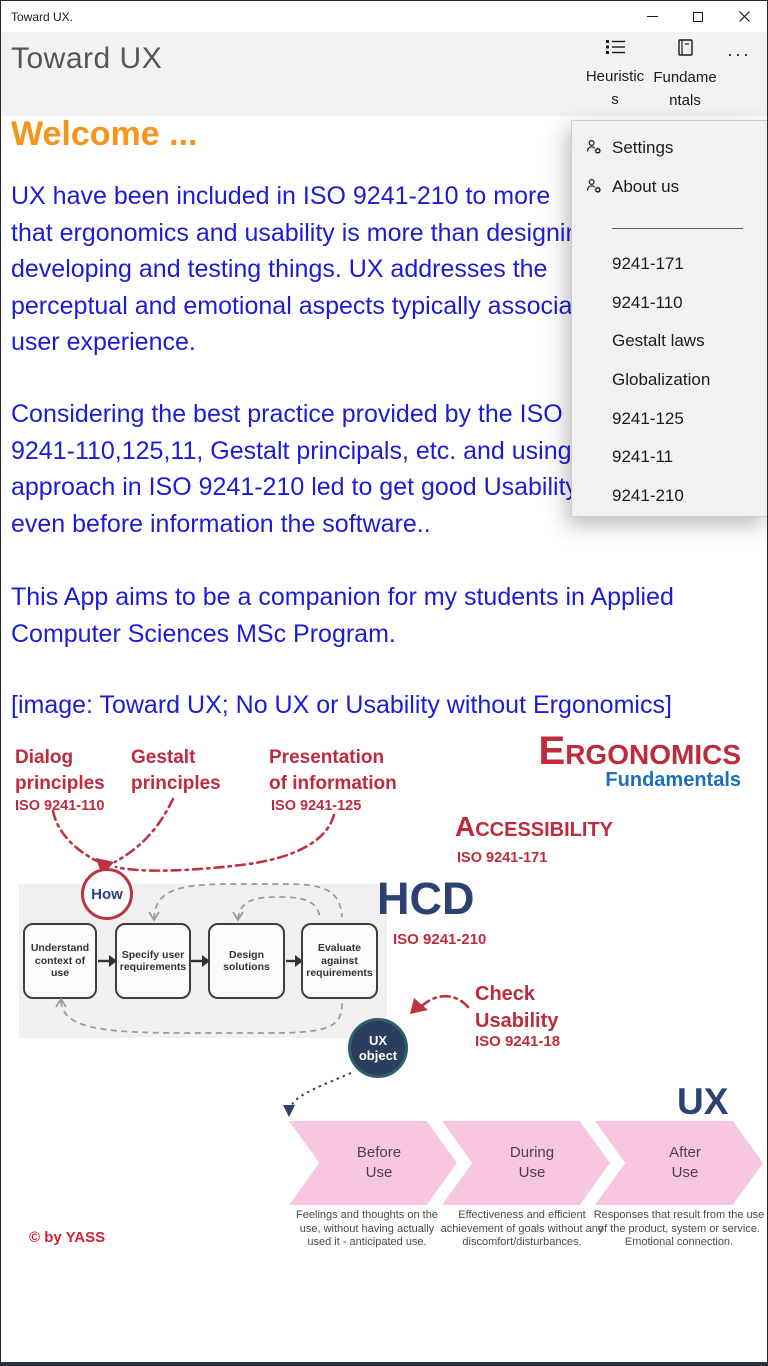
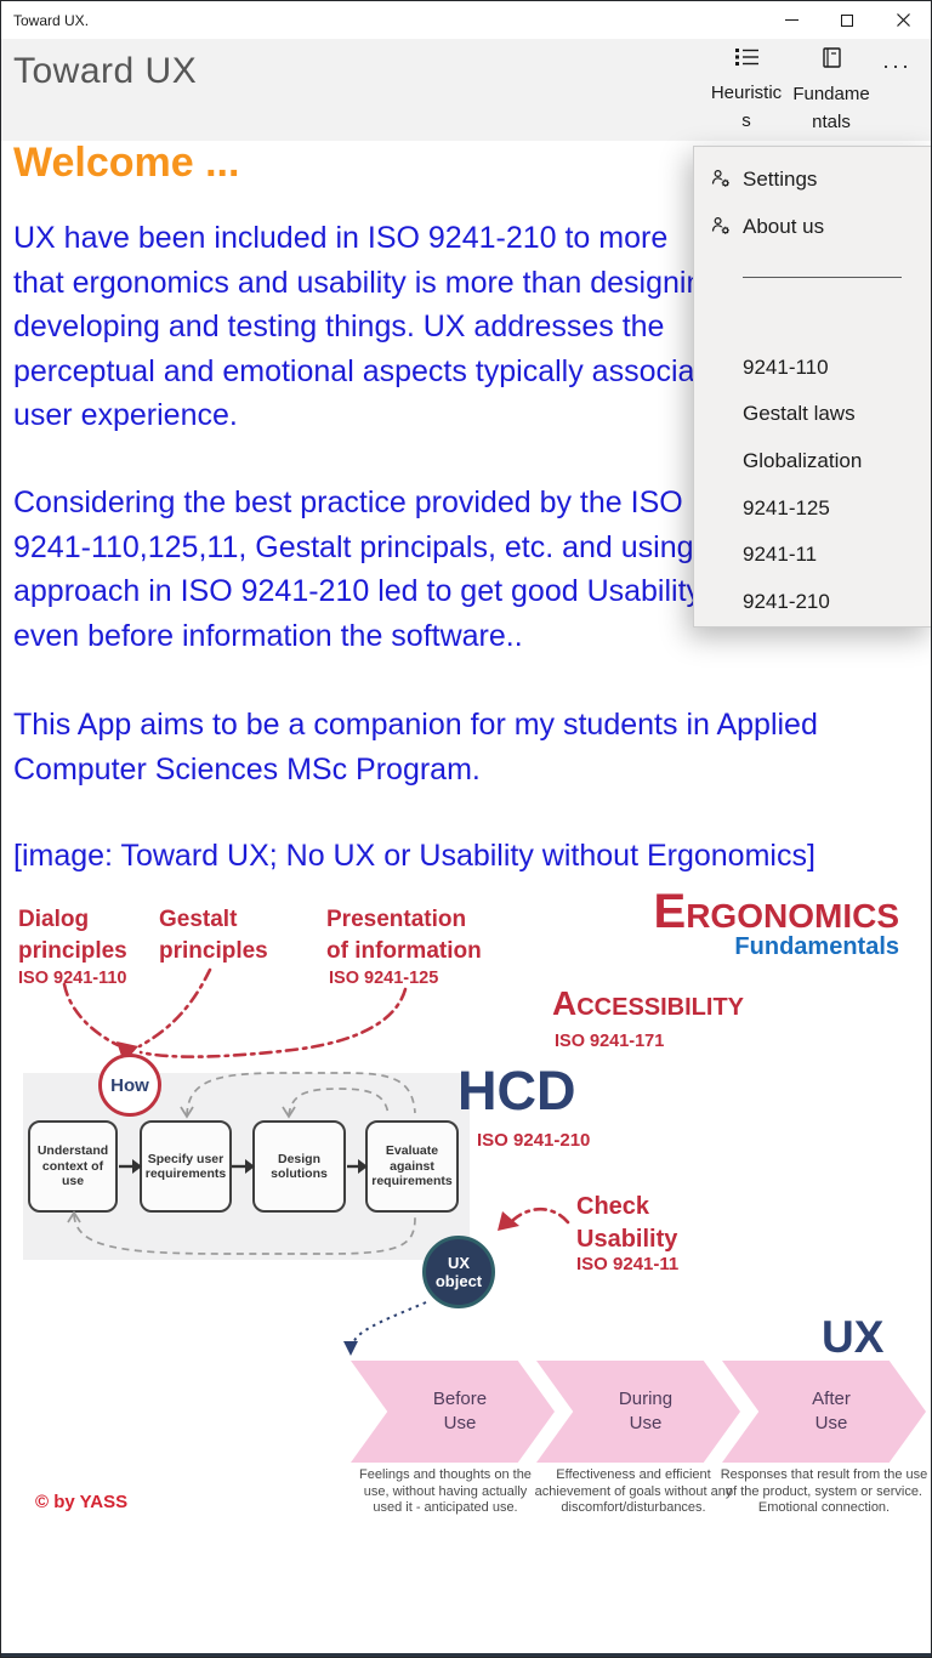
  Toward UX.
  Toward UX
  Heuristics
  Fundamentals
  ···
  Welcome ...
  UX have been included in ISO 9241-210 to more
  that ergonomics and usability is more than designi
  developing and testing things. UX addresses the
  perceptual and emotional aspects typically associa
  user experience.
  Considering the best practice provided by the ISO
  9241-110,125,11, Gestalt principals, etc. and using
  approach in ISO 9241-210 led to get good Usabilit
  even before information the software..
  This App aims to be a companion for my students in Applied Computer Sciences MSc Program.
  [image: Toward UX; No UX or Usability without Ergonomics]
  Dialog
  principles
  ISO 9241-110
  Gestalt
  principles
  Presentation
  of information
  ISO 9241-125
  Ergonomics
  Fundamentals
  Accessibility
  ISO 9241-171
  How
  Understand
  context of use
  Specify user
  requirements
  Design
  solutions
  Evaluate
  against
  requirements
  HCD
  ISO 9241-210
  UX
  object
  Check
  Usability
- ISO 9241-18
+ ISO 9241-11
  UX
  Before
  Use
  During
  Use
  After
  Use
  Feelings and thoughts on the use, without having actually used it - anticipated use.
  Effectiveness and efficient achievement of goals without any discomfort/disturbances.
  Responses that result from the use of the product, system or service. Emotional connection.
  © by YASS
  Settings
  About us
- 9241-171
  9241-110
  Gestalt laws
  Globalization
  9241-125
  9241-11
  9241-210
